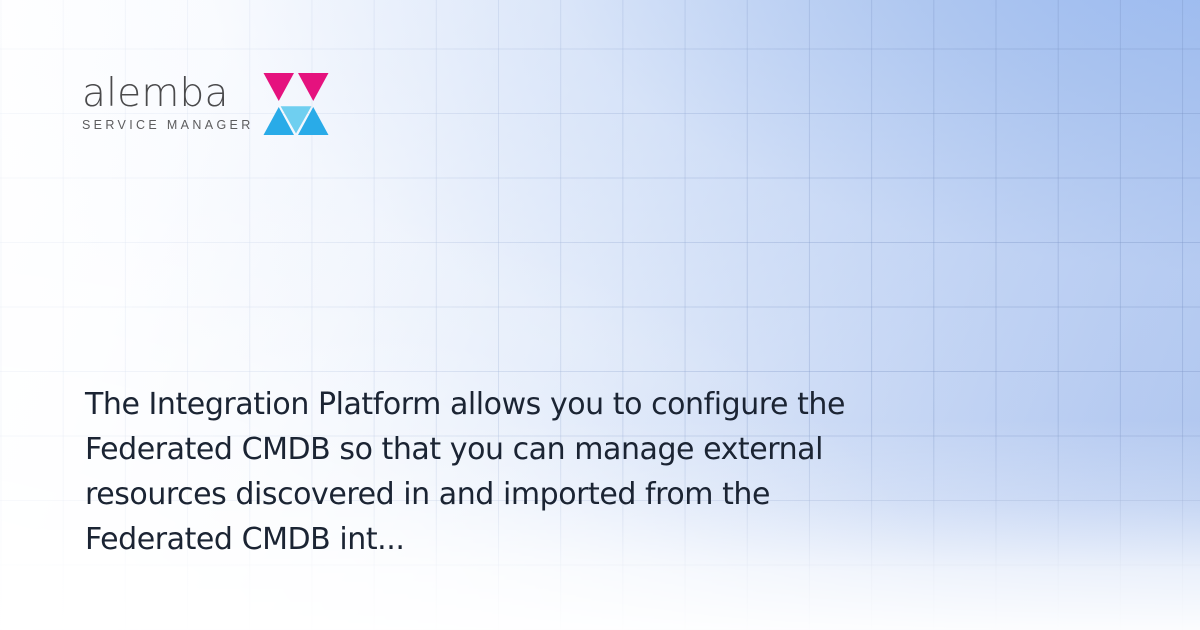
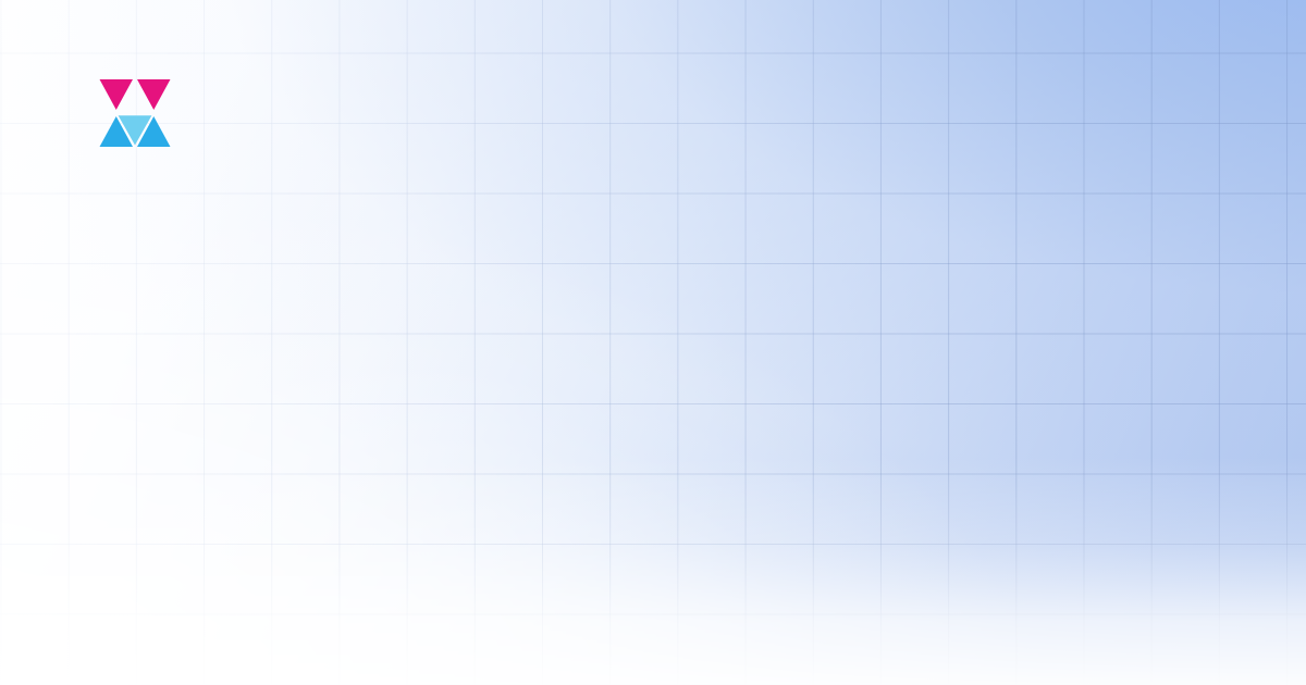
- alemba
- SERVICE MANAGER
- The Integration Platform allows you to configure the Federated CMDB so that you can manage external resources discovered in and imported from the Federated CMDB int...
